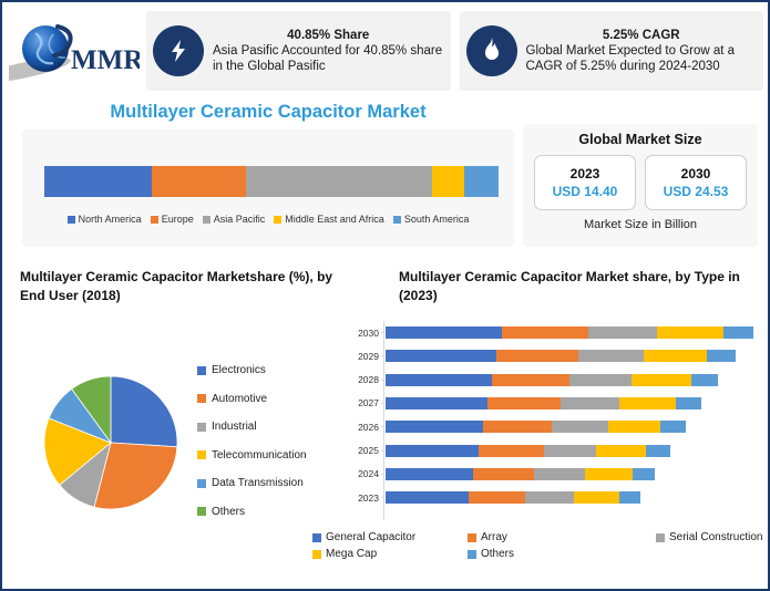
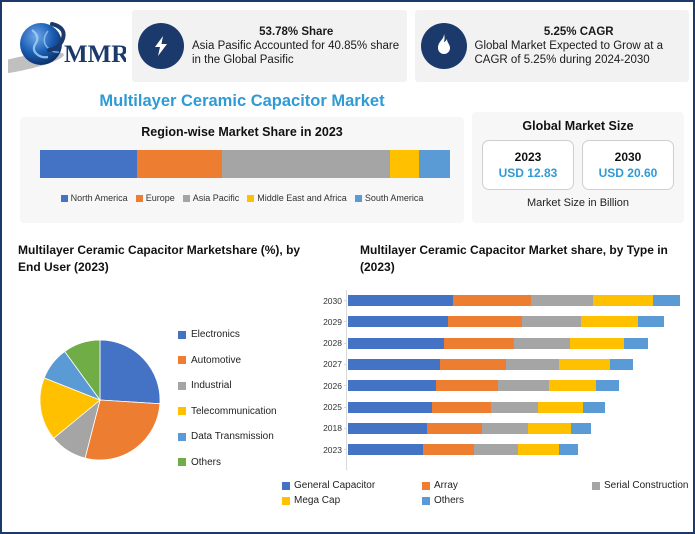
  MMR
- 40.85% Share
+ 53.78% Share
  Asia Pasific Accounted for 40.85% share in the Global Pasific
  5.25% CAGR
  Global Market Expected to Grow at a CAGR of 5.25% during 2024-2030
  Multilayer Ceramic Capacitor Market
+ Region-wise Market Share in 2023
  North America
  Europe
  Asia Pacific
  Middle East and Africa
  South America
  Global Market Size
  2023
- USD 14.40
+ USD 12.83
  2030
- USD 24.53
+ USD 20.60
  Market Size in Billion
- Multilayer Ceramic Capacitor Marketshare (%), by End User (2018)
+ Multilayer Ceramic Capacitor Marketshare (%), by End User (2023)
  Electronics
  Automotive
  Industrial
  Telecommunication
  Data Transmission
  Others
  Multilayer Ceramic Capacitor Market share, by Type in (2023)
  2030
  2029
  2028
  2027
  2026
  2025
- 2024
+ 2018
  2023
  General Capacitor
  Array
  Serial Construction
  Mega Cap
  Others
